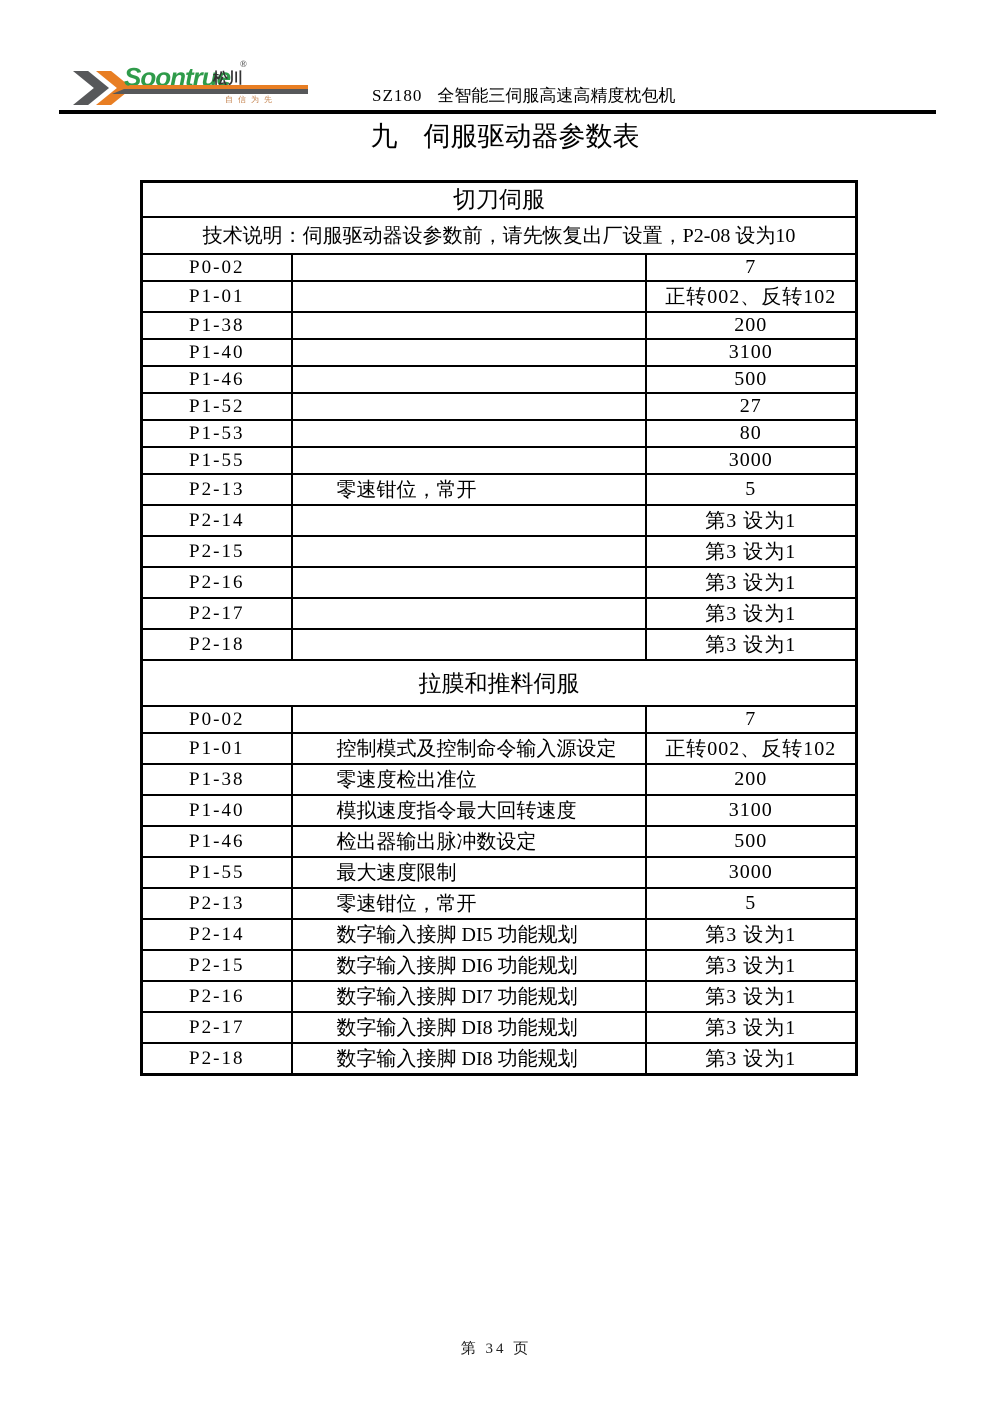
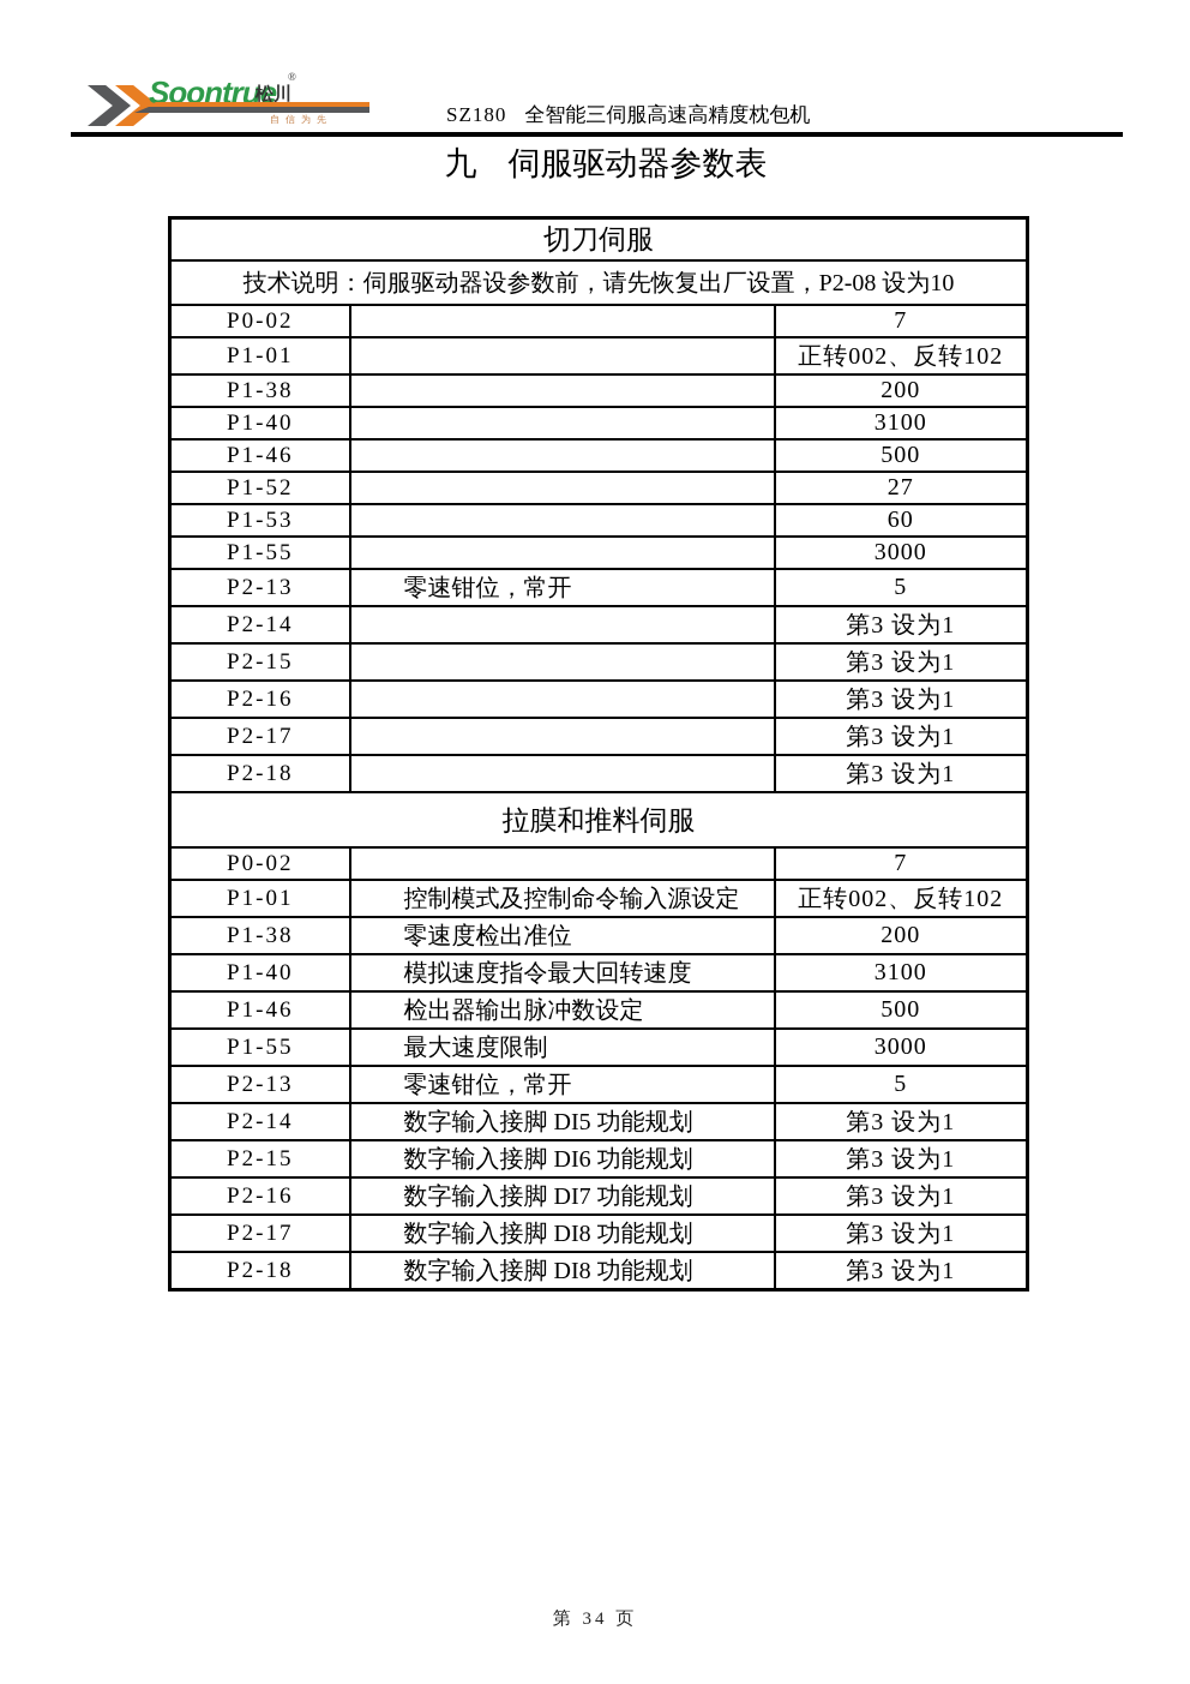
  Soontrue
  松川
  ®
  自信为先
  SZ180 全智能三伺服高速高精度枕包机
  九 伺服驱动器参数表
  切刀伺服
  技术说明：伺服驱动器设参数前，请先恢复出厂设置，P2-08 设为10
  P0-02		7
  P1-01		正转002、反转102
  P1-38		200
  P1-40		3100
  P1-46		500
  P1-52		27
- P1-53		80
+ P1-53		60
  P1-55		3000
  P2-13	零速钳位，常开	5
  P2-14		第3 设为1
  P2-15		第3 设为1
  P2-16		第3 设为1
  P2-17		第3 设为1
  P2-18		第3 设为1
  拉膜和推料伺服
  P0-02		7
  P1-01	控制模式及控制命令输入源设定	正转002、反转102
  P1-38	零速度检出准位	200
  P1-40	模拟速度指令最大回转速度	3100
  P1-46	检出器输出脉冲数设定	500
  P1-55	最大速度限制	3000
  P2-13	零速钳位，常开	5
  P2-14	数字输入接脚 DI5 功能规划	第3 设为1
  P2-15	数字输入接脚 DI6 功能规划	第3 设为1
  P2-16	数字输入接脚 DI7 功能规划	第3 设为1
  P2-17	数字输入接脚 DI8 功能规划	第3 设为1
  P2-18	数字输入接脚 DI8 功能规划	第3 设为1
  第 34 页
